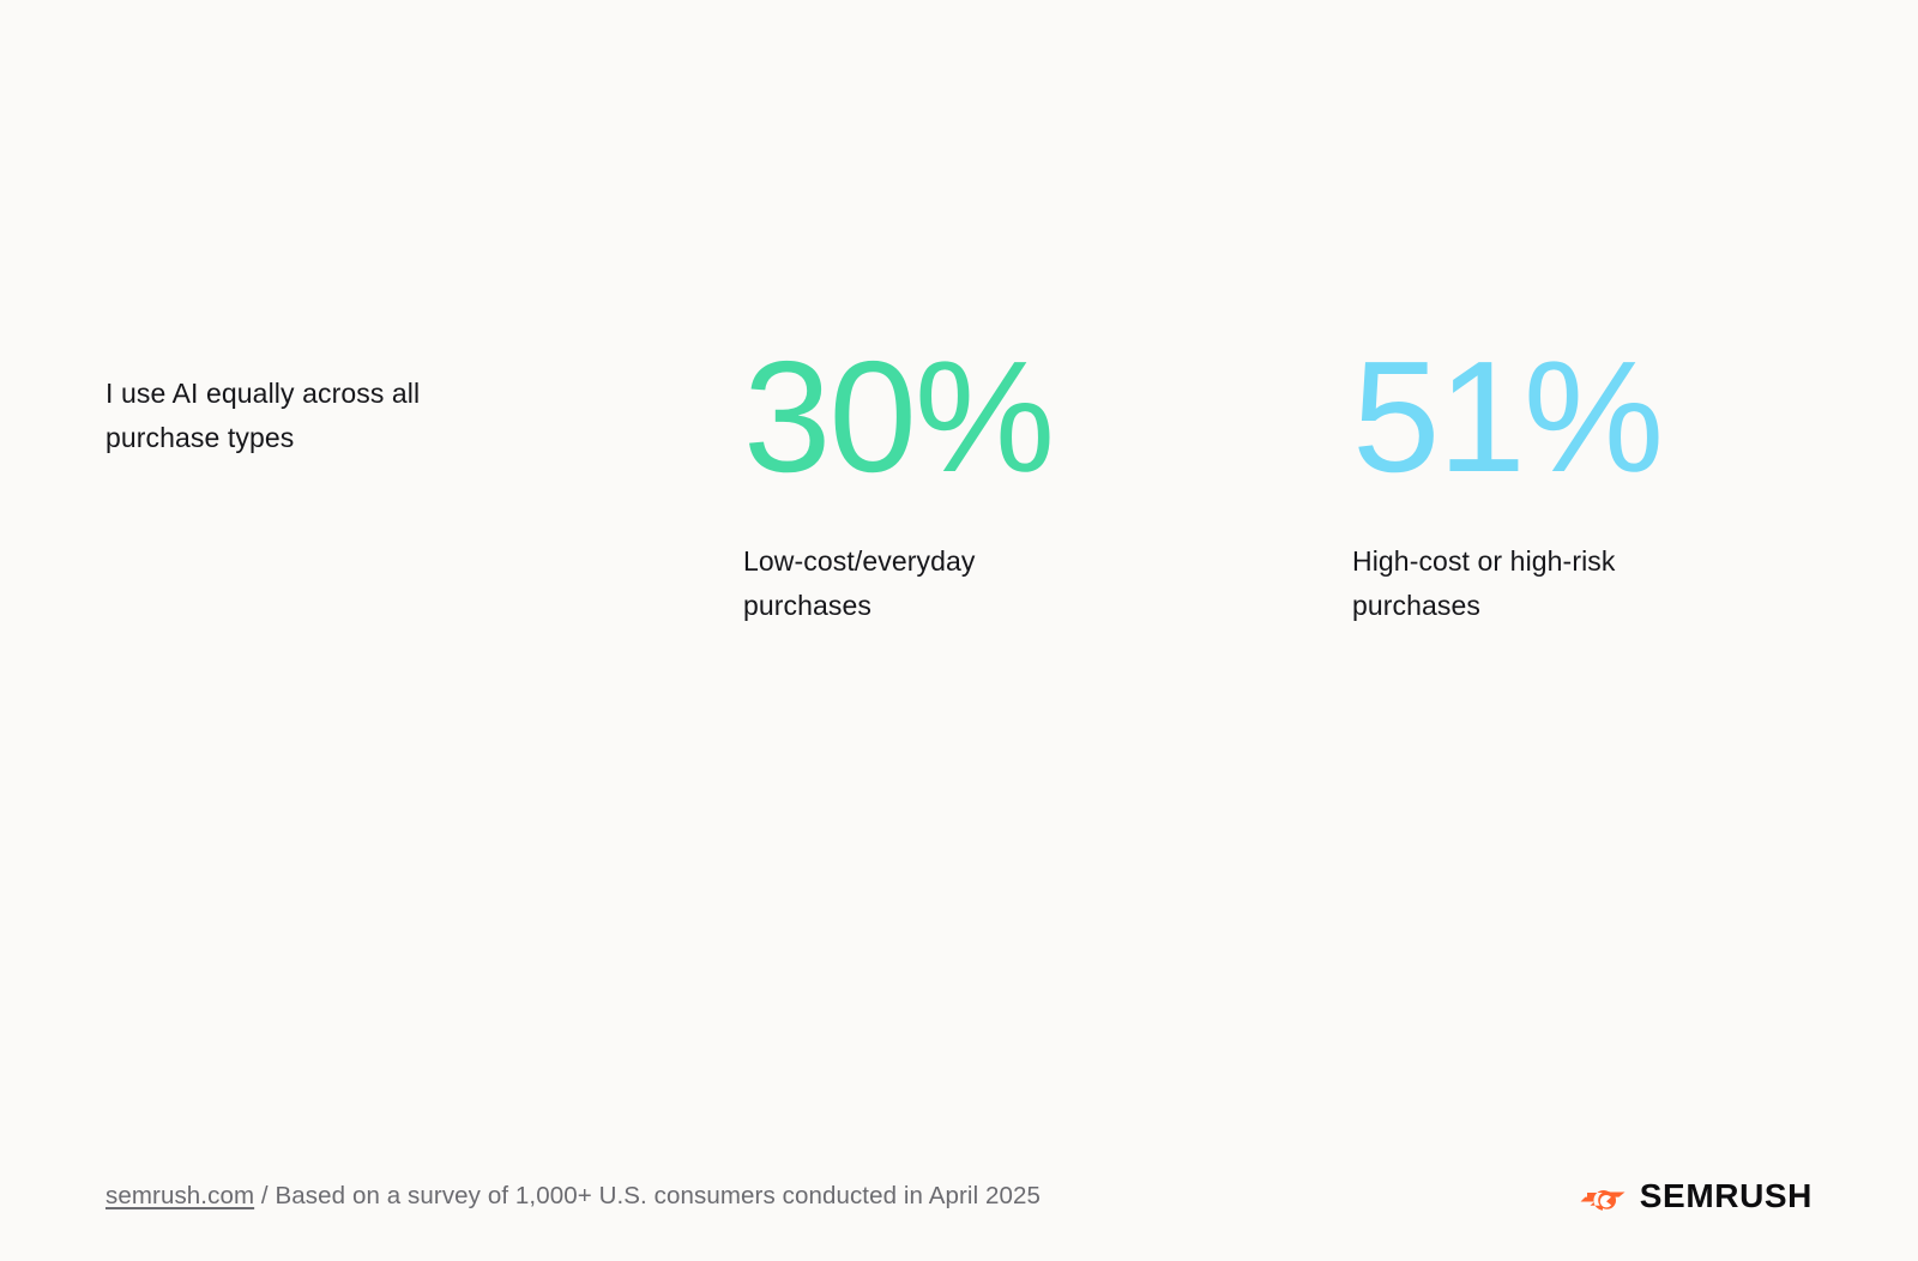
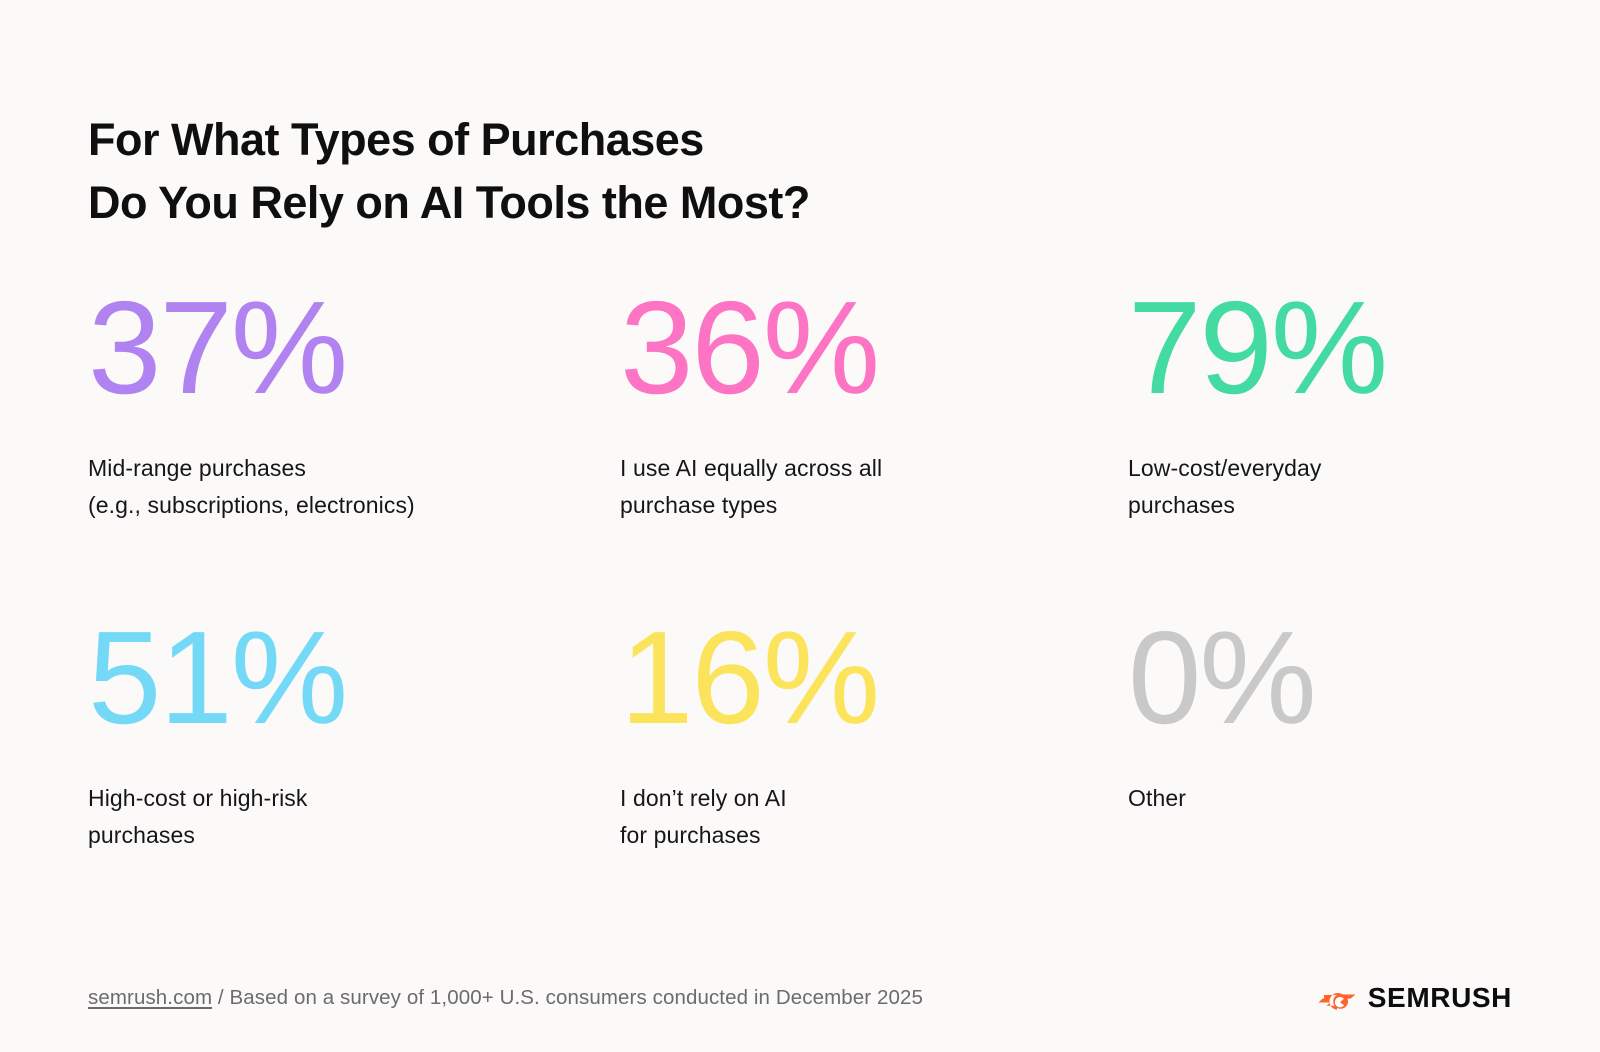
+ For What Types of Purchases
+ Do You Rely on AI Tools the Most?
+ 37%
+ Mid-range purchases
+ (e.g., subscriptions, electronics)
+ 36%
  I use AI equally across all
  purchase types
- 30%
+ 79%
  Low-cost/everyday
  purchases
  51%
  High-cost or high-risk
  purchases
+ 16%
+ I don’t rely on AI
+ for purchases
+ 0%
+ Other
- semrush.com / Based on a survey of 1,000+ U.S. consumers conducted in April 2025
+ semrush.com / Based on a survey of 1,000+ U.S. consumers conducted in December 2025
  SEMRUSH
